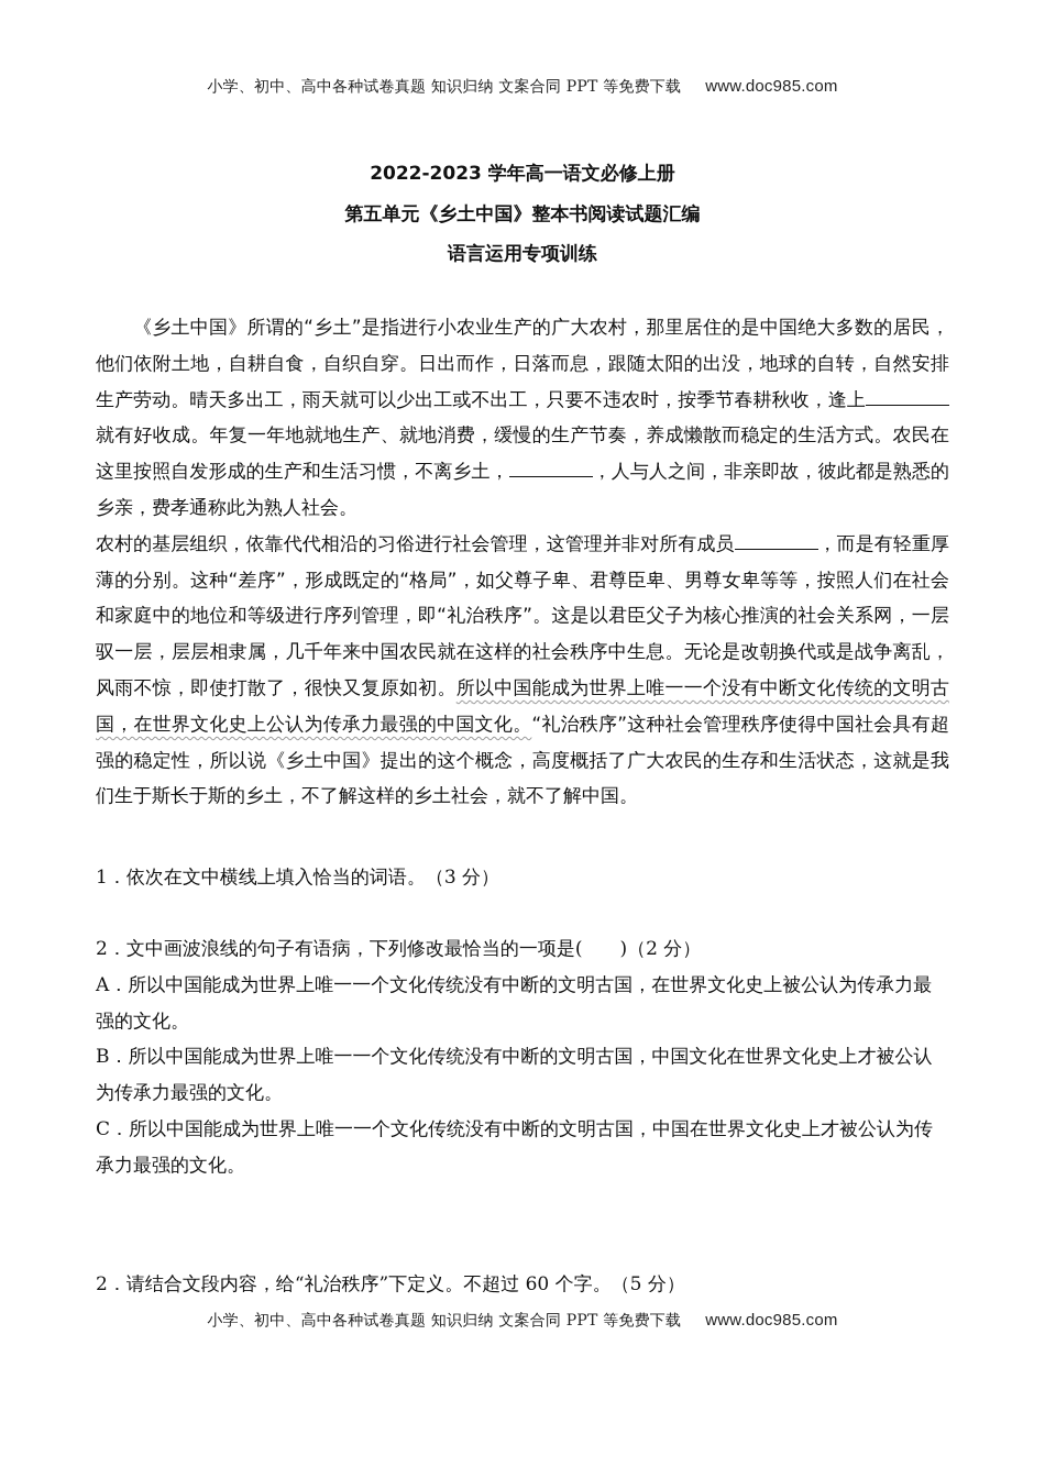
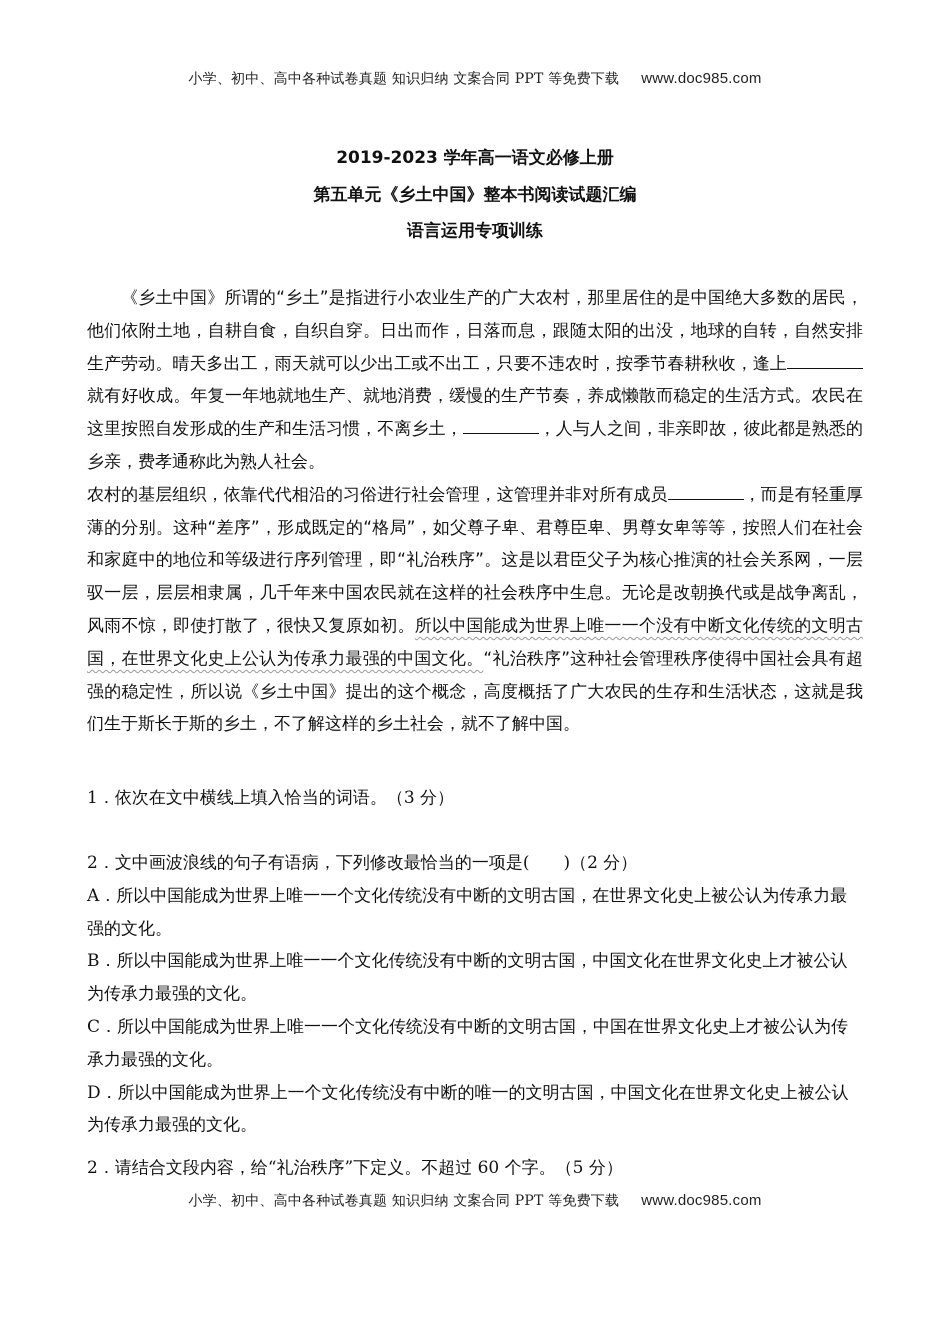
  小学、初中、高中各种试卷真题 知识归纳 文案合同 PPT 等免费下载 www.doc985.com
- 2022-2023 学年高一语文必修上册
+ 2019-2023 学年高一语文必修上册
  第五单元《乡土中国》整本书阅读试题汇编
  语言运用专项训练
  《乡土中国》所谓的“乡土”是指进行小农业生产的广大农村，那里居住的是中国绝大多数的居民，他们依附土地，自耕自食，自织自穿。日出而作，日落而息，跟随太阳的出没，地球的自转，自然安排生产劳动。晴天多出工，雨天就可以少出工或不出工，只要不违农时，按季节春耕秋收，逢上就有好收成。年复一年地就地生产、就地消费，缓慢的生产节奏，养成懒散而稳定的生活方式。农民在这里按照自发形成的生产和生活习惯，不离乡土， ，人与人之间，非亲即故，彼此都是熟悉的乡亲，费孝通称此为熟人社会。
  农村的基层组织，依靠代代相沿的习俗进行社会管理，这管理并非对所有成员 ，而是有轻重厚薄的分别。这种“差序”，形成既定的“格局”，如父尊子卑、君尊臣卑、男尊女卑等等，按照人们在社会和家庭中的地位和等级进行序列管理，即“礼治秩序”。这是以君臣父子为核心推演的社会关系网，一层驭一层，层层相隶属，几千年来中国农民就在这样的社会秩序中生息。无论是改朝换代或是战争离乱，风雨不惊，即使打散了，很快又复原如初。所以中国能成为世界上唯一一个没有中断文化传统的文明古国，在世界文化史上公认为传承力最强的中国文化。“礼治秩序”这种社会管理秩序使得中国社会具有超强的稳定性，所以说《乡土中国》提出的这个概念，高度概括了广大农民的生存和生活状态，这就是我们生于斯长于斯的乡土，不了解这样的乡土社会，就不了解中国。
  1．依次在文中横线上填入恰当的词语。（3 分）
  2．文中画波浪线的句子有语病，下列修改最恰当的一项是( )（2 分）
  A．所以中国能成为世界上唯一一个文化传统没有中断的文明古国，在世界文化史上被公认为传承力最强的文化。
  B．所以中国能成为世界上唯一一个文化传统没有中断的文明古国，中国文化在世界文化史上才被公认为传承力最强的文化。
  C．所以中国能成为世界上唯一一个文化传统没有中断的文明古国，中国在世界文化史上才被公认为传承力最强的文化。
+ D．所以中国能成为世界上一个文化传统没有中断的唯一的文明古国，中国文化在世界文化史上被公认为传承力最强的文化。
  2．请结合文段内容，给“礼治秩序”下定义。不超过 60 个字。（5 分）
  小学、初中、高中各种试卷真题 知识归纳 文案合同 PPT 等免费下载 www.doc985.com
